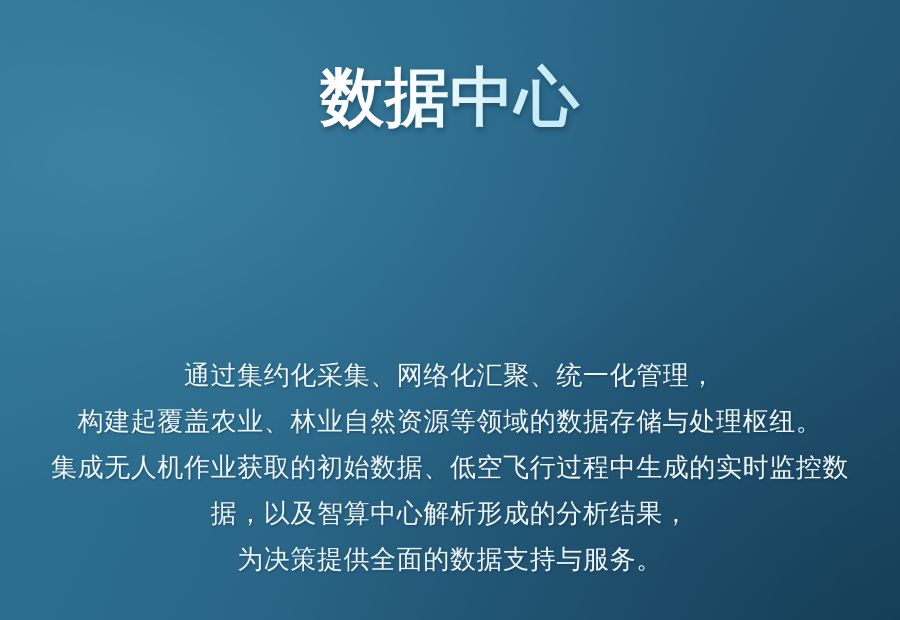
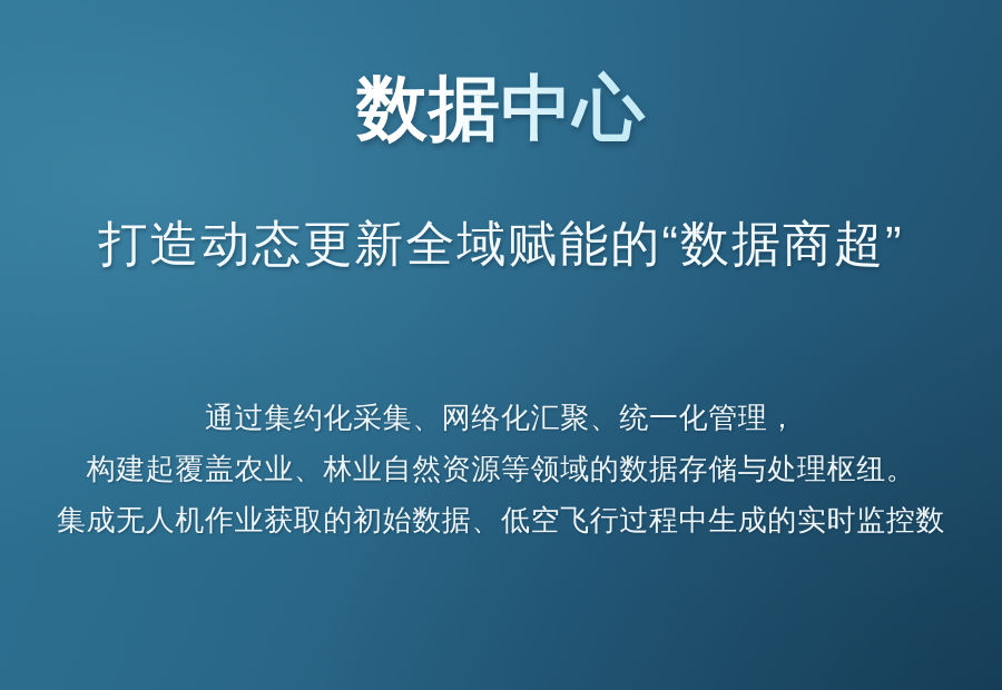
  数据中心
+ 打造动态更新全域赋能的“数据商超”
  通过集约化采集、网络化汇聚、统一化管理，
  构建起覆盖农业、林业自然资源等领域的数据存储与处理枢纽。
  集成无人机作业获取的初始数据、低空飞行过程中生成的实时监控数
- 据，以及智算中心解析形成的分析结果，
- 为决策提供全面的数据支持与服务。
